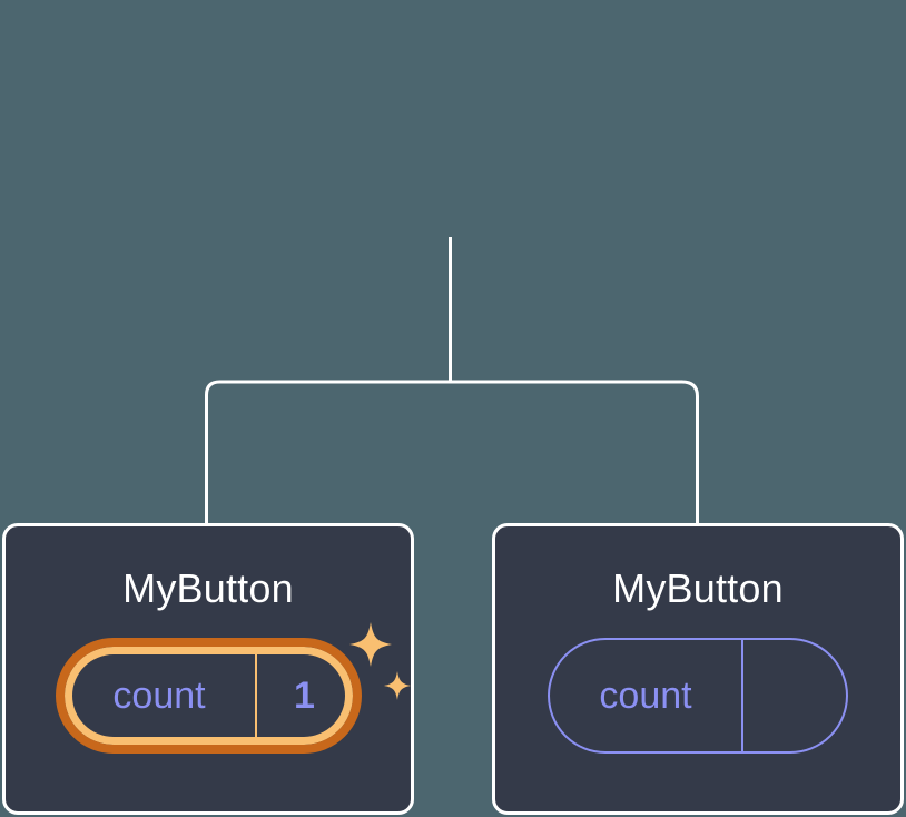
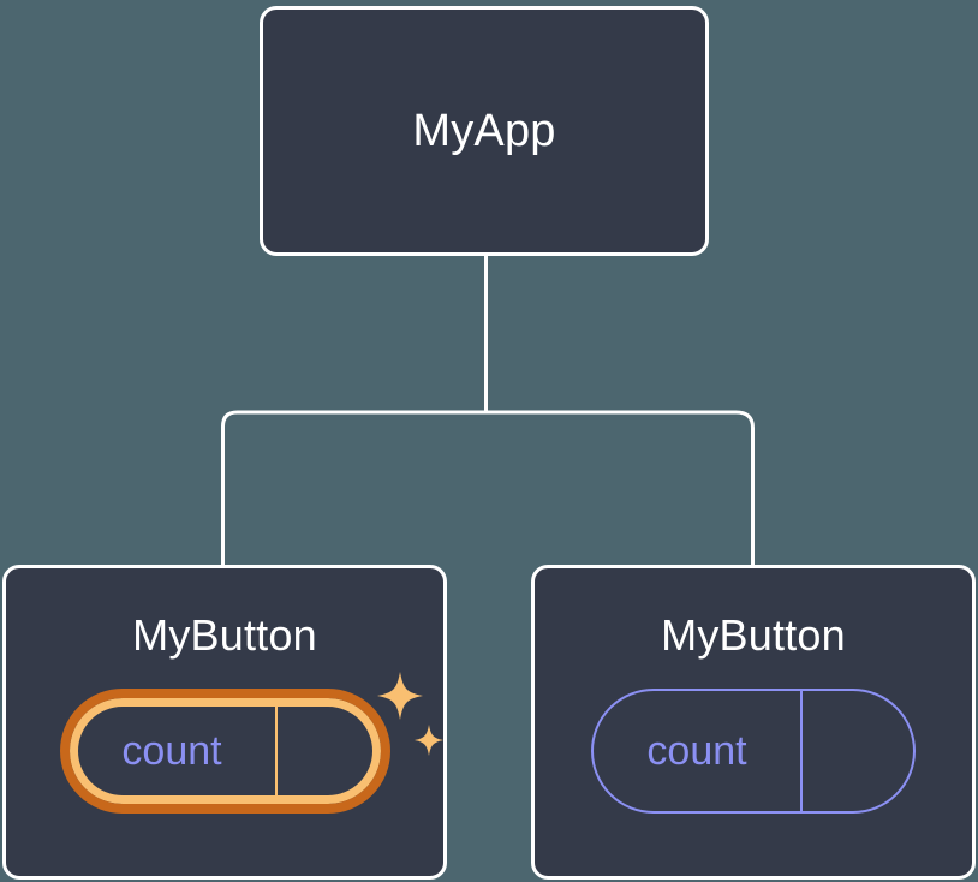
+ MyApp
  MyButton
  count
- 1
  MyButton
  count
